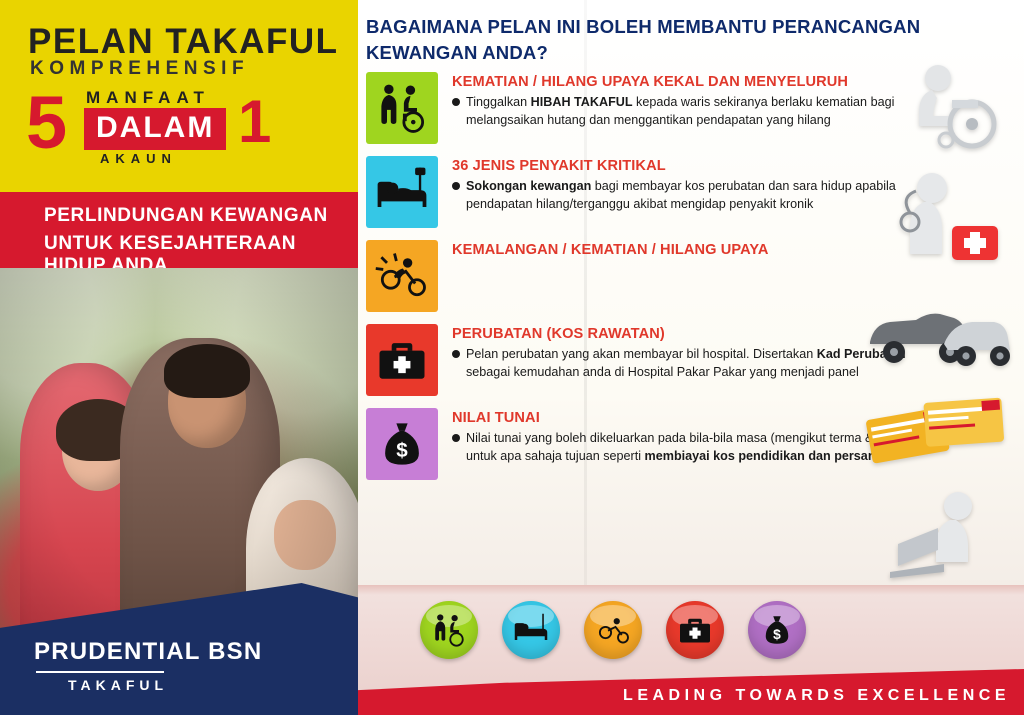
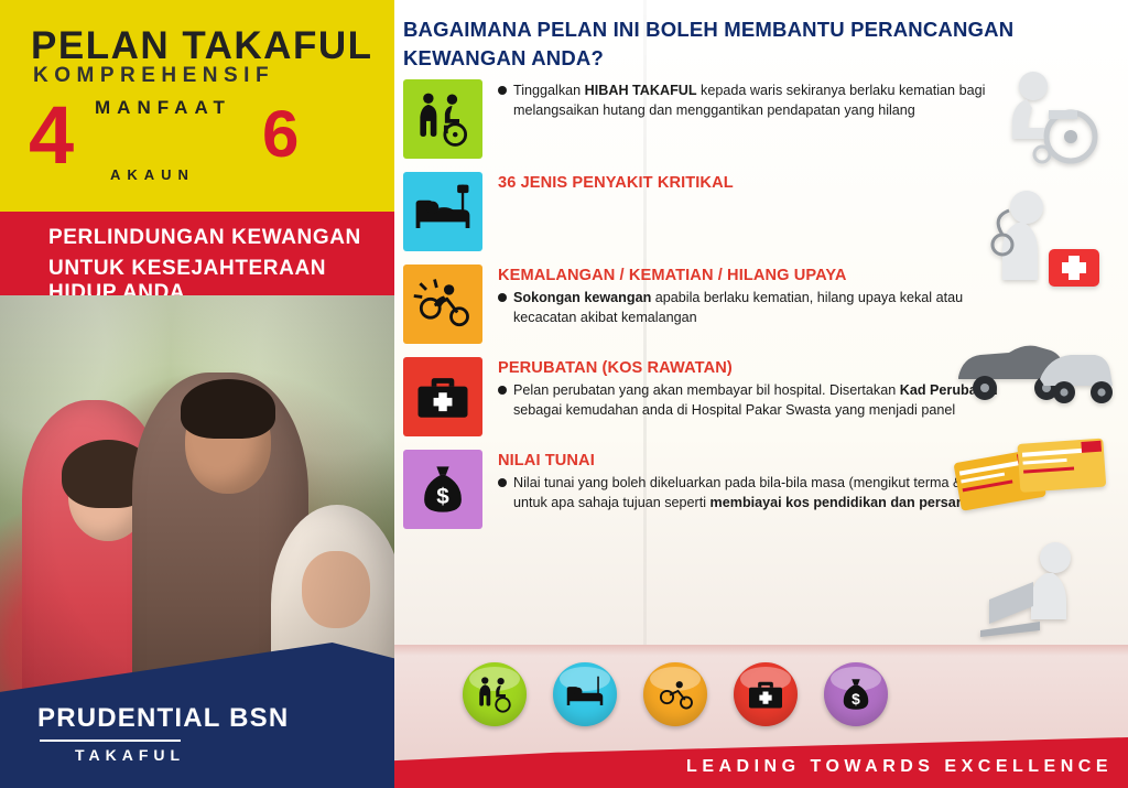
  PELAN TAKAFUL
  KOMPREHENSIF
- 5
+ 4
  MANFAAT
- DALAM
- 1
+ 6
  AKAUN
  PERLINDUNGAN KEWANGAN
  UNTUK KESEJAHTERAAN HIDUP ANDA
  PRUDENTIAL BSN
  TAKAFUL
  BAGAIMANA PELAN INI BOLEH MEMBANTU PERANCANGAN KEWANGAN ANDA?
- KEMATIAN / HILANG UPAYA KEKAL DAN MENYELURUH
  Tinggalkan HIBAH TAKAFUL kepada waris sekiranya berlaku kematian bagi melangsaikan hutang dan menggantikan pendapatan yang hilang
  36 JENIS PENYAKIT KRITIKAL
- Sokongan kewangan bagi membayar kos perubatan dan sara hidup apabila pendapatan hilang/terganggu akibat mengidap penyakit kronik
  KEMALANGAN / KEMATIAN / HILANG UPAYA
+ Sokongan kewangan apabila berlaku kematian, hilang upaya kekal atau kecacatan akibat kemalangan
  PERUBATAN (KOS RAWATAN)
- Pelan perubatan yang akan membayar bil hospital. Disertakan Kad Perub sebagai kemudahan anda di Hospital Pakar Pakar yang menjadi panel
+ Pelan perubatan yang akan membayar bil hospital. Disertakan Kad Perub sebagai kemudahan anda di Hospital Pakar Swasta yang menjadi panel
  $
  NILAI TUNAI
  Nilai tunai yang boleh dikeluarkan pada bila-bila masa (mengikut terma untuk apa sahaja tujuan seperti membiayai kos pendidikan dan persar
  $
  LEADING TOWARDS EXCELLENCE
